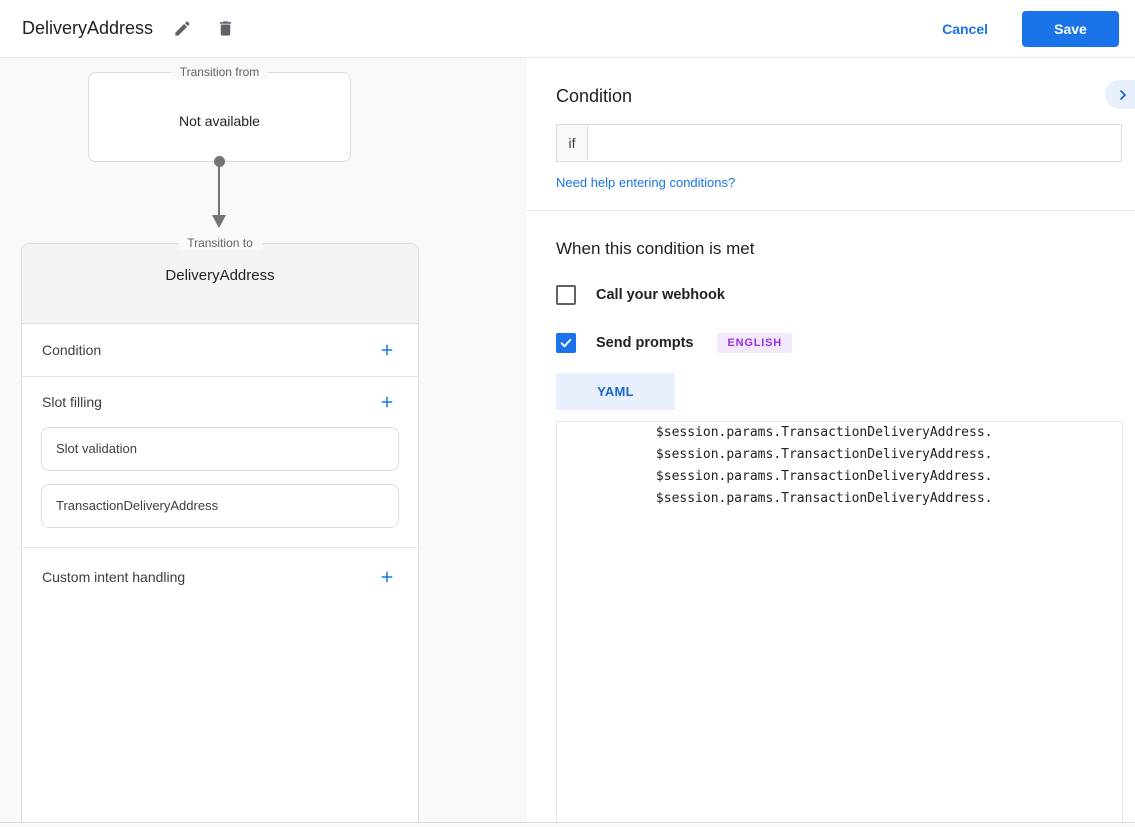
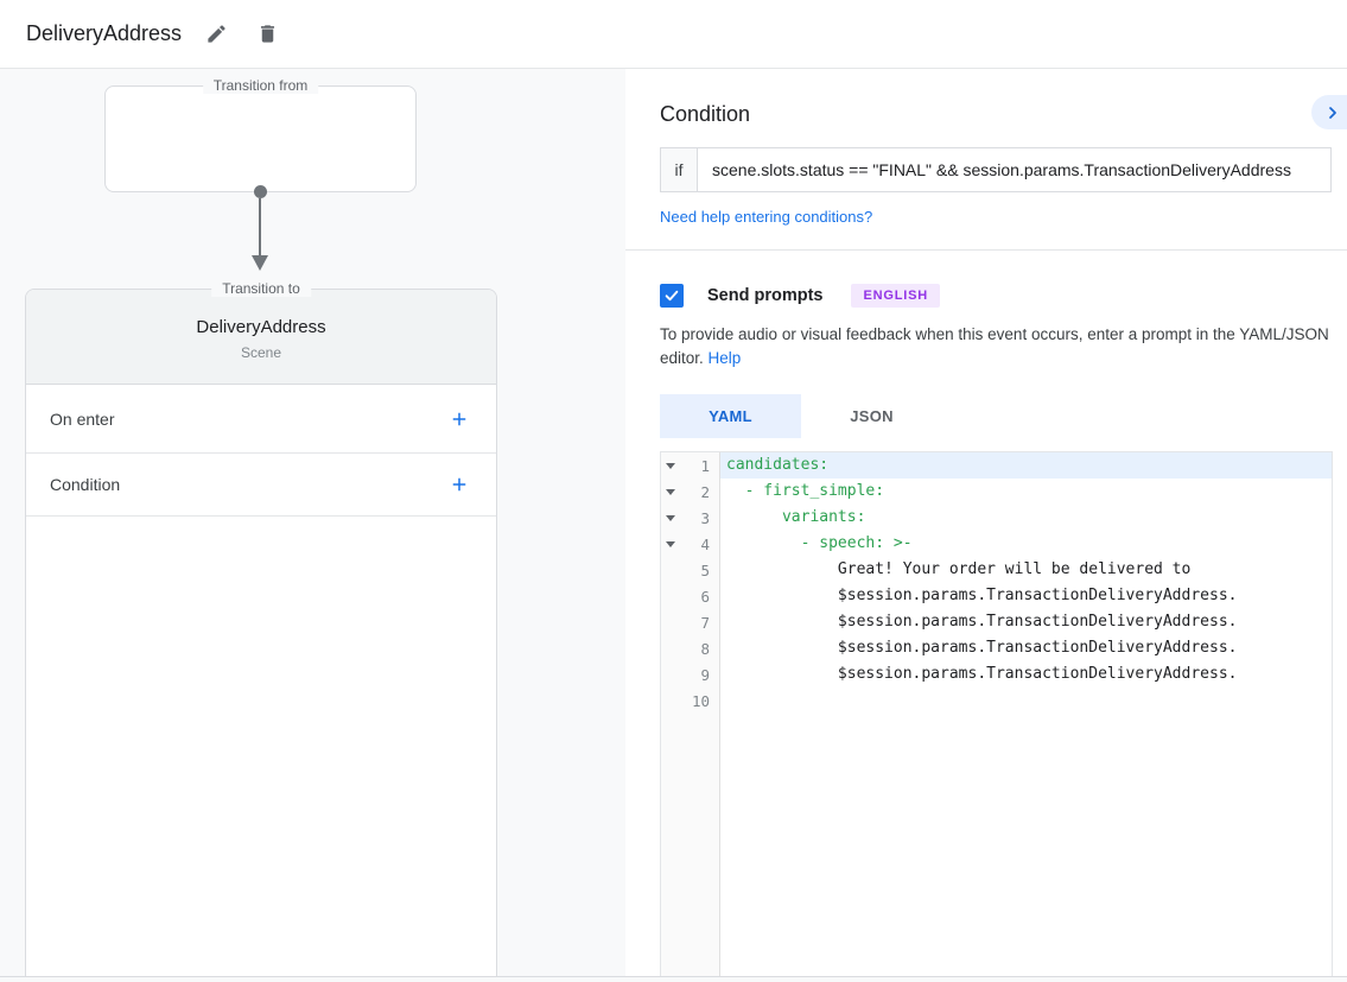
  DeliveryAddress
- Cancel
- Save
  Transition from
- Not available
  Transition to
  DeliveryAddress
+ Scene
+ On enter
  Condition
- Slot filling
- Slot validation
- TransactionDeliveryAddress
- Custom intent handling
  Condition
  if
+ scene.slots.status == "FINAL" && session.params.TransactionDeliveryAddress
  Need help entering conditions?
- When this condition is met
- Call your webhook
  Send prompts
  ENGLISH
+ To provide audio or visual feedback when this event occurs, enter a prompt in the YAML/JSON editor. Help
  YAML
+ JSON
+ 1
+ 2
+ 3
+ 4
+ 5
+ 6
+ 7
+ 8
+ 9
+ 10
+ candidates:
+ - first_simple:
+ variants:
+ - speech: >-
+ Great! Your order will be delivered to
  $session.params.TransactionDeliveryAddress.
  $session.params.TransactionDeliveryAddress.
  $session.params.TransactionDeliveryAddress.
  $session.params.TransactionDeliveryAddress.
